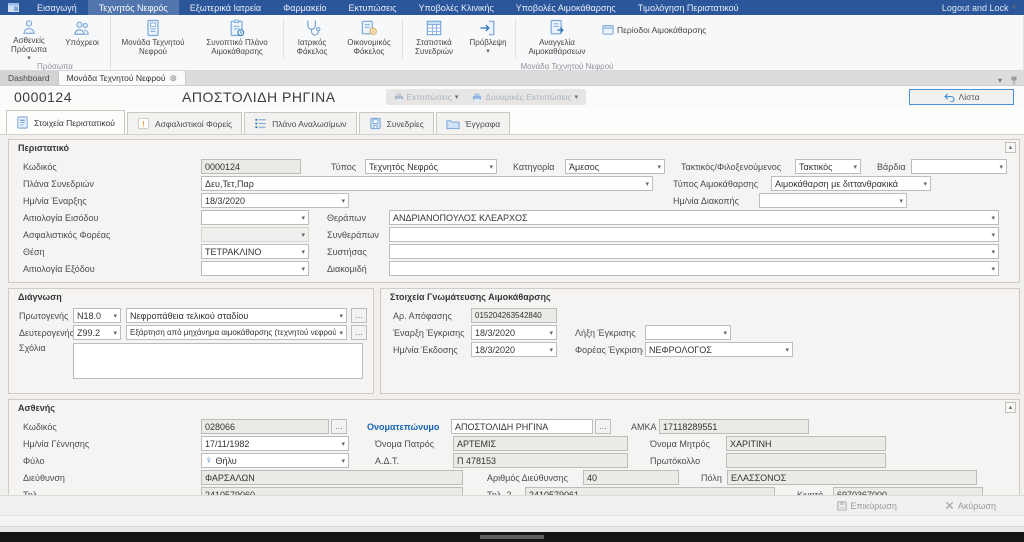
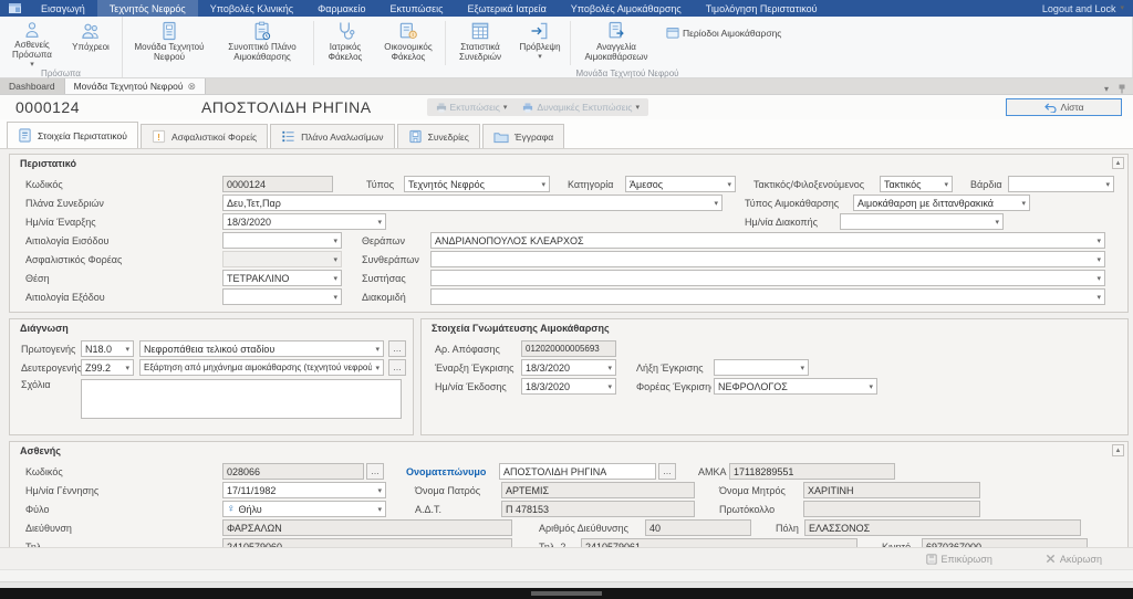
  Εισαγωγή
  Τεχνητός Νεφρός
- Εξωτερικά Ιατρεία
+ Υποβολές Κλινικής
  Φαρμακείο
  Εκτυπώσεις
- Υποβολές Κλινικής
+ Εξωτερικά Ιατρεία
  Υποβολές Αιμοκάθαρσης
  Τιμολόγηση Περιστατικού
  Logout and Lock
  Ασθενείς Πρόσωπα
  Υπόχρεοι
  Πρόσωπα
  Μονάδα Τεχνητού Νεφρού
  Συνοπτικό Πλάνο Αιμοκάθαρσης
  Ιατρικός Φάκελος
  Οικονομικός Φάκελος
  Στατιστικά Συνεδριών
  Πρόβλεψη
  Αναγγελία Αιμοκαθάρσεων
  Περίοδοι Αιμοκάθαρσης
  Μονάδα Τεχνητού Νεφρού
  Dashboard
  Μονάδα Τεχνητού Νεφρού
  ⊗
  ▾
  0000124
  ΑΠΟΣΤΟΛΙΔΗ ΡΗΓΙΝΑ
  Εκτυπώσεις
  Δυναμικές Εκτυπώσεις
  Λίστα
  Στοιχεία Περιστατικού
  !
  Ασφαλιστικοί Φορείς
  Πλάνο Αναλωσίμων
  Συνεδρίες
  Έγγραφα
  Περιστατικό
  Κωδικός
  0000124
  Τύπος
  Τεχνητός Νεφρός
  Κατηγορία
  Άμεσος
  Τακτικός/Φιλοξενούμενος
  Τακτικός
  Βάρδια
  Πλάνα Συνεδριών
  Δευ,Τετ,Παρ
  Τύπος Αιμοκάθαρσης
  Αιμοκάθαρση με διττανθρακικά
  Ημ/νία Έναρξης
  18/3/2020
  Ημ/νία Διακοπής
  Αιτιολογία Εισόδου
  Θεράπων
  ΑΝΔΡΙΑΝΟΠΟΥΛΟΣ ΚΛΕΑΡΧΟΣ
  Ασφαλιστικός Φορέας
  Συνθεράπων
  Θέση
  ΤΕΤΡΑΚΛΙΝΟ
  Συστήσας
  Αιτιολογία Εξόδου
  Διακομιδή
  Διάγνωση
  Πρωτογενής
  N18.0
  Νεφροπάθεια τελικού σταδίου
  …
  Δευτερογενής
  Z99.2
  Εξάρτηση από μηχάνημα αιμοκάθαρσης (τεχνητού νεφρού
  …
  Σχόλια
  Στοιχεία Γνωμάτευσης Αιμοκάθαρσης
  Αρ. Απόφασης
- 015204263542840
+ 012020000005693
  Έναρξη Έγκρισης
  18/3/2020
  Λήξη Έγκρισης
  Ημ/νία Έκδοσης
  18/3/2020
  Φορέας Έγκριση
  ΝΕΦΡΟΛΟΓΟΣ
  Ασθενής
  Κωδικός
  028066
  …
  Ονοματεπώνυμο
  ΑΠΟΣΤΟΛΙΔΗ ΡΗΓΙΝΑ
  …
  ΑΜΚΑ
  17118289551
  Ημ/νία Γέννησης
  17/11/1982
  Όνομα Πατρός
  ΑΡΤΕΜΙΣ
  Όνομα Μητρός
  ΧΑΡΙΤΙΝΗ
  Φύλο
  ♀
  Θήλυ
  Α.Δ.Τ.
  Π 478153
  Πρωτόκολλο
  Διεύθυνση
  ΦΑΡΣΑΛΩΝ
  Αριθμός Διεύθυνσης
  40
  Πόλη
  ΕΛΑΣΣΟΝΟΣ
  Τηλ.
  2410579060
  Τηλ. 2
  2410579061
  Κινητό
  6970367000
  Επικύρωση
  Ακύρωση
